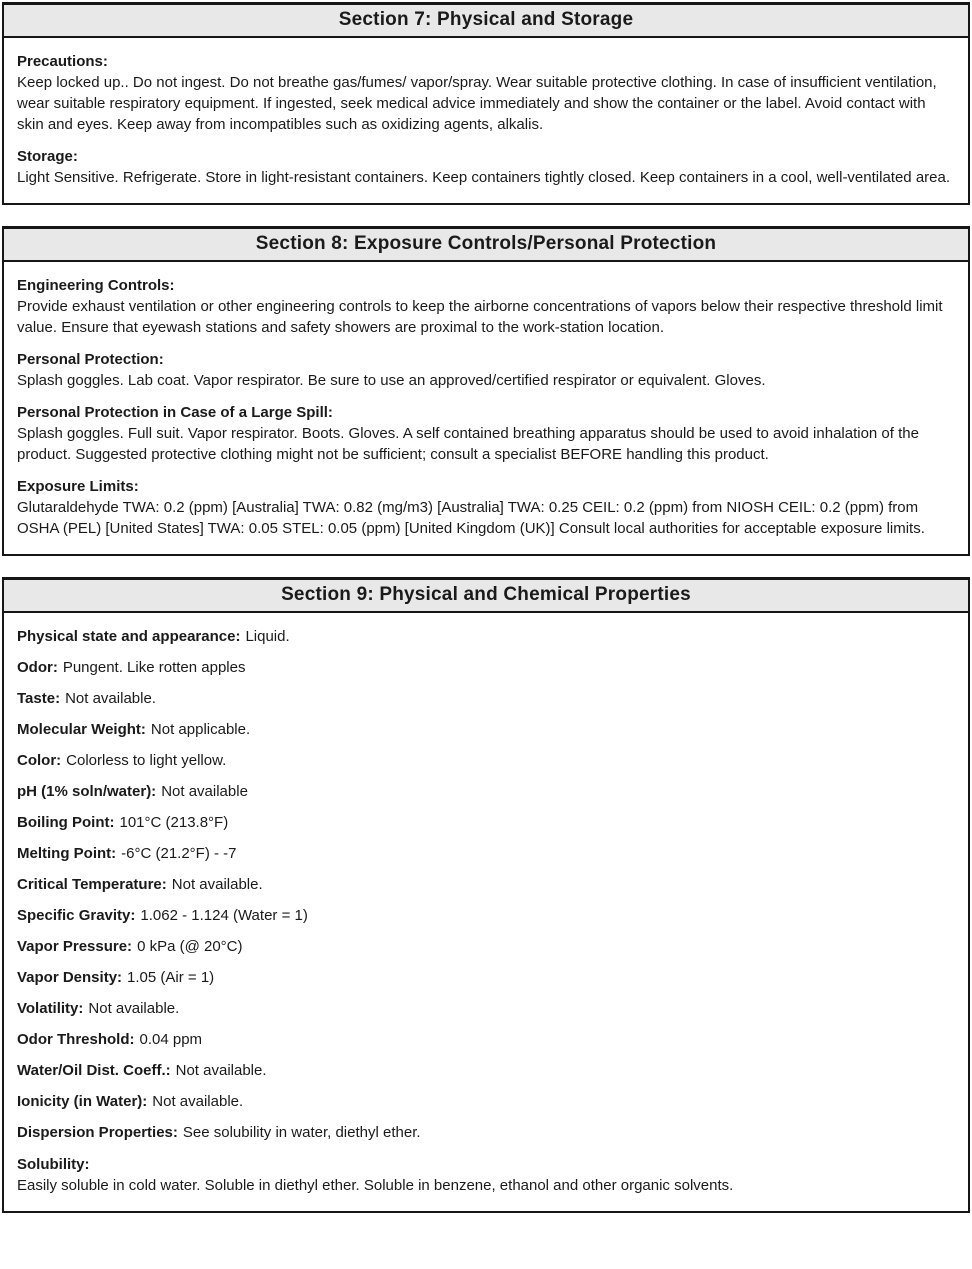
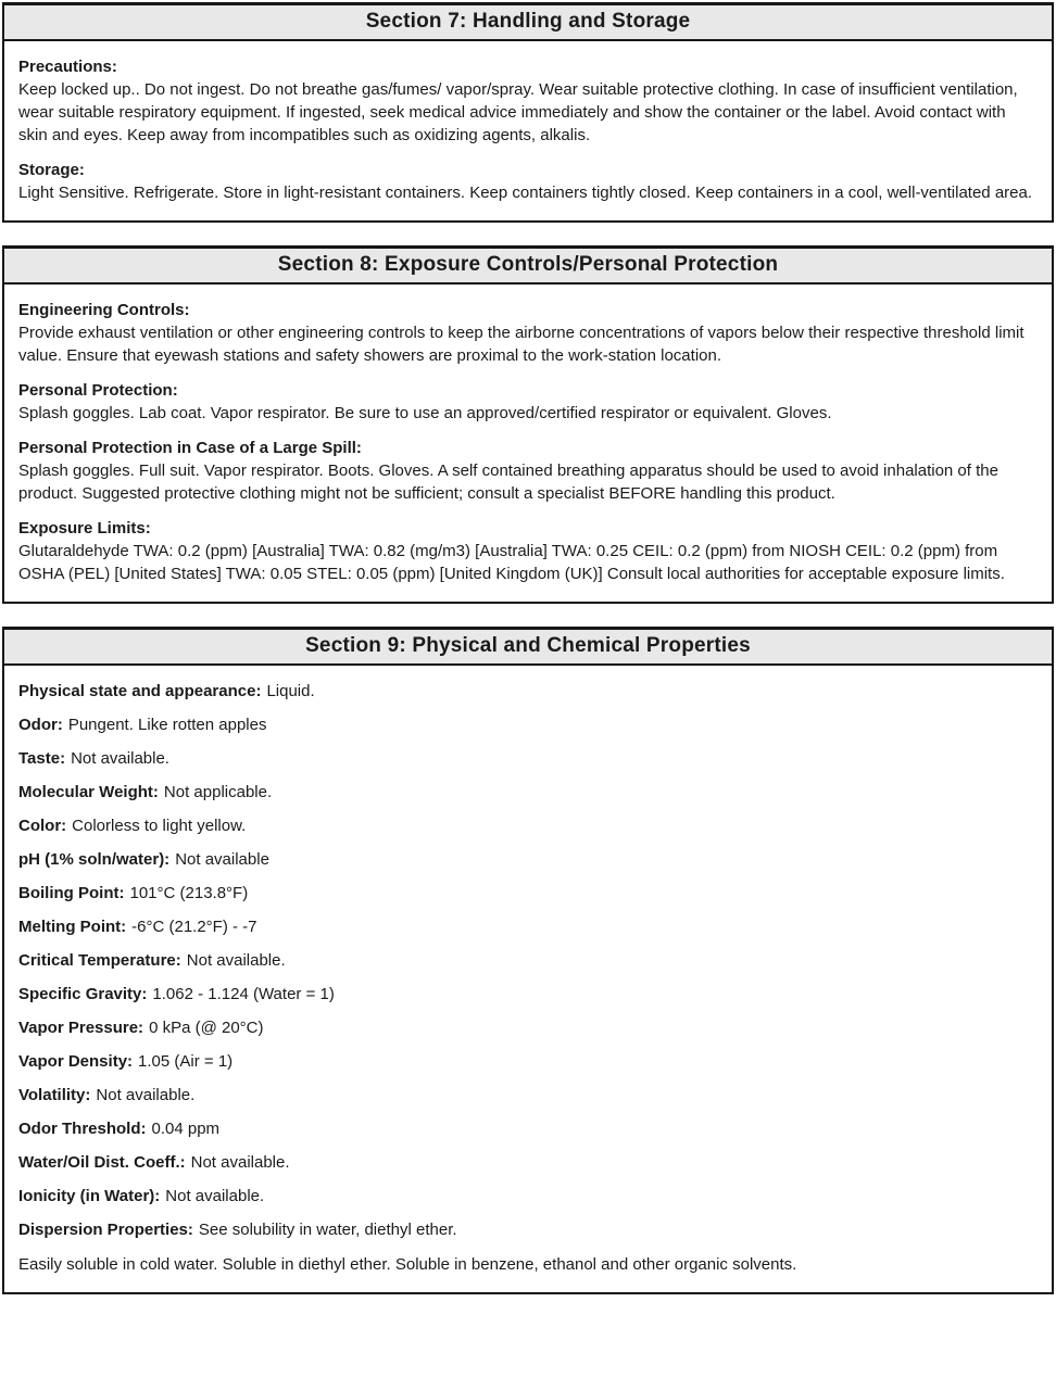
- Section 7: Physical and Storage
+ Section 7: Handling and Storage
  Precautions:
  Keep locked up.. Do not ingest. Do not breathe gas/fumes/ vapor/spray. Wear suitable protective clothing. In case of insufficient ventilation, wear suitable respiratory equipment. If ingested, seek medical advice immediately and show the container or the label. Avoid contact with skin and eyes. Keep away from incompatibles such as oxidizing agents, alkalis.
  Storage:
  Light Sensitive. Refrigerate. Store in light-resistant containers. Keep containers tightly closed. Keep containers in a cool, well-ventilated area.
  Section 8: Exposure Controls/Personal Protection
  Engineering Controls:
  Provide exhaust ventilation or other engineering controls to keep the airborne concentrations of vapors below their respective threshold limit value. Ensure that eyewash stations and safety showers are proximal to the work-station location.
  Personal Protection:
  Splash goggles. Lab coat. Vapor respirator. Be sure to use an approved/certified respirator or equivalent. Gloves.
  Personal Protection in Case of a Large Spill:
  Splash goggles. Full suit. Vapor respirator. Boots. Gloves. A self contained breathing apparatus should be used to avoid inhalation of the product. Suggested protective clothing might not be sufficient; consult a specialist BEFORE handling this product.
  Exposure Limits:
  Glutaraldehyde TWA: 0.2 (ppm) [Australia] TWA: 0.82 (mg/m3) [Australia] TWA: 0.25 CEIL: 0.2 (ppm) from NIOSH CEIL: 0.2 (ppm) from OSHA (PEL) [United States] TWA: 0.05 STEL: 0.05 (ppm) [United Kingdom (UK)] Consult local authorities for acceptable exposure limits.
  Section 9: Physical and Chemical Properties
  Physical state and appearance: Liquid.
  Odor: Pungent. Like rotten apples
  Taste: Not available.
  Molecular Weight: Not applicable.
  Color: Colorless to light yellow.
  pH (1% soln/water): Not available
  Boiling Point: 101°C (213.8°F)
  Melting Point: -6°C (21.2°F) - -7
  Critical Temperature: Not available.
  Specific Gravity: 1.062 - 1.124 (Water = 1)
  Vapor Pressure: 0 kPa (@ 20°C)
  Vapor Density: 1.05 (Air = 1)
  Volatility: Not available.
  Odor Threshold: 0.04 ppm
  Water/Oil Dist. Coeff.: Not available.
  Ionicity (in Water): Not available.
  Dispersion Properties: See solubility in water, diethyl ether.
- Solubility:
  Easily soluble in cold water. Soluble in diethyl ether. Soluble in benzene, ethanol and other organic solvents.
